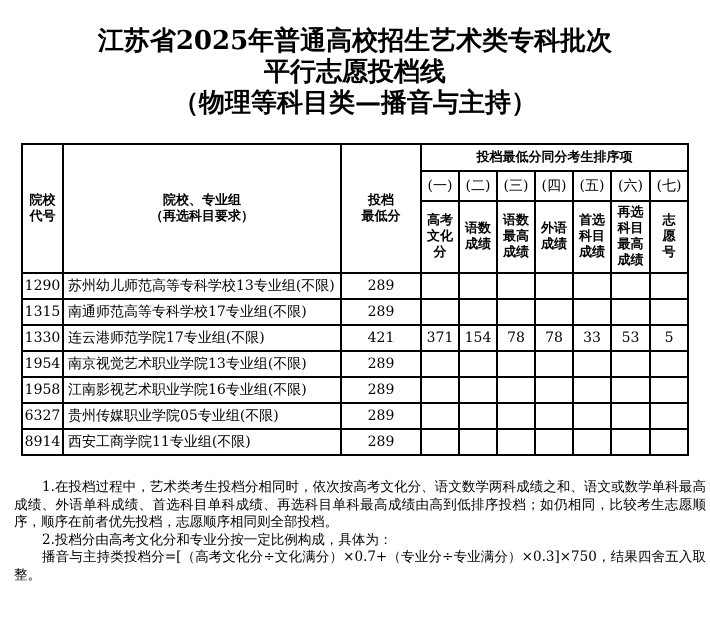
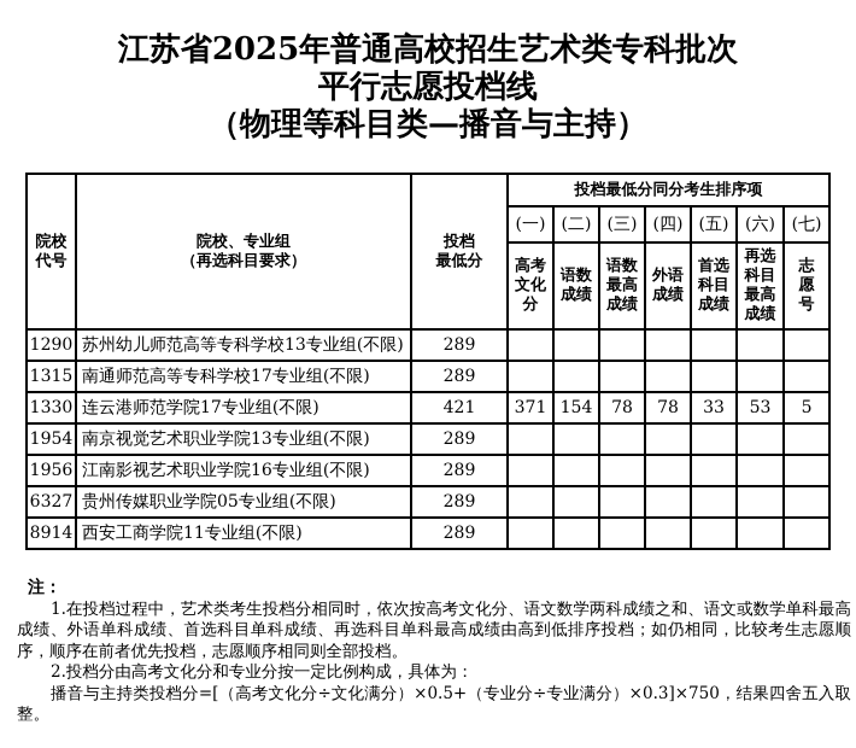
  江苏省2025年普通高校招生艺术类专科批次
  平行志愿投档线
  （物理等科目类—播音与主持）
  院校 代号	院校、专业组 （再选科目要求）	投档 最低分	投档最低分同分考生排序项
  (一)	(二)	(三)	(四)	(五)	(六)	(七)
  高考 文化 分	语数 成绩	语数 最高 成绩	外语 成绩	首选 科目 成绩	再选 科目 最高 成绩	志 愿 号
  1290	苏州幼儿师范高等专科学校13专业组(不限)	289
  1315	南通师范高等专科学校17专业组(不限)	289
  1330	连云港师范学院17专业组(不限)	421	371	154	78	78	33	53	5
  1954	南京视觉艺术职业学院13专业组(不限)	289
- 1958	江南影视艺术职业学院16专业组(不限)	289
+ 1956	江南影视艺术职业学院16专业组(不限)	289
  6327	贵州传媒职业学院05专业组(不限)	289
  8914	西安工商学院11专业组(不限)	289
+ 注：
  1.在投档过程中，艺术类考生投档分相同时，依次按高考文化分、语文数学两科成绩之和、语文或数学单科最高成绩、外语单科成绩、首选科目单科成绩、再选科目单科最高成绩由高到低排序投档；如仍相同，比较考生志愿顺序，顺序在前者优先投档，志愿顺序相同则全部投档。
  2.投档分由高考文化分和专业分按一定比例构成，具体为：
- 播音与主持类投档分=[（高考文化分÷文化满分）×0.7+（专业分÷专业满分）×0.3]×750，结果四舍五入取整。
+ 播音与主持类投档分=[（高考文化分÷文化满分）×0.5+（专业分÷专业满分）×0.3]×750，结果四舍五入取整。
